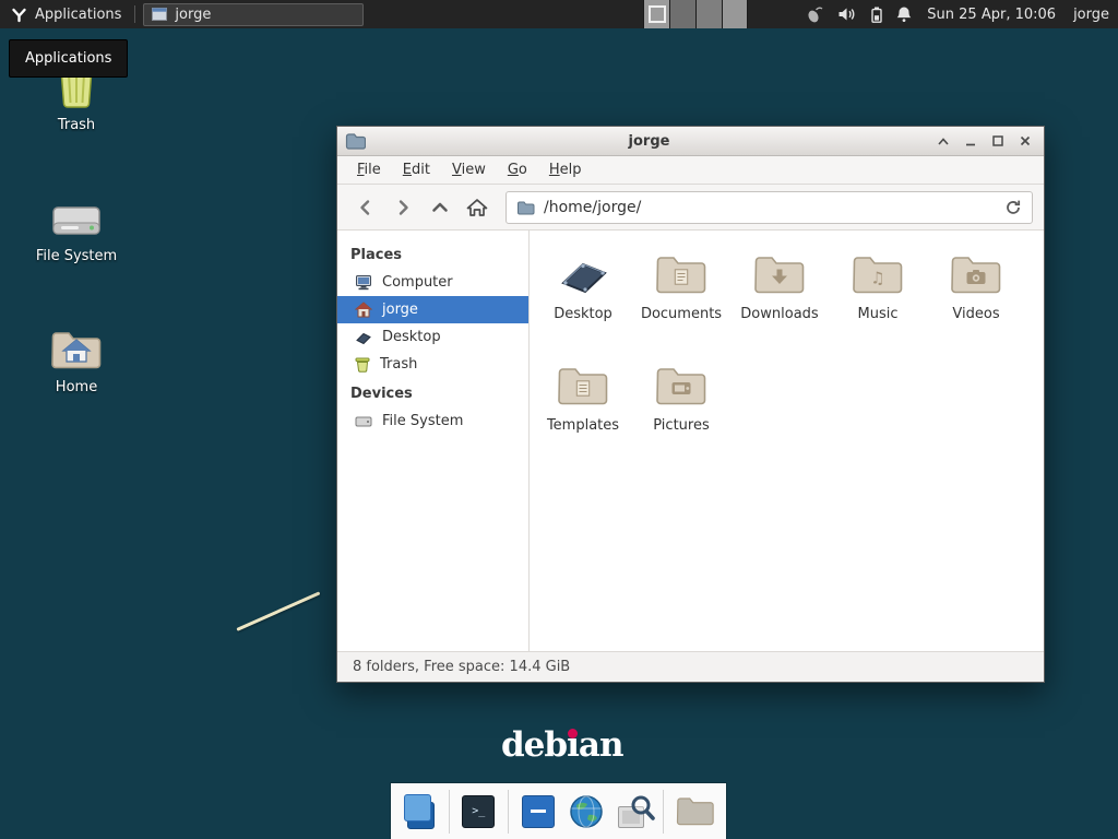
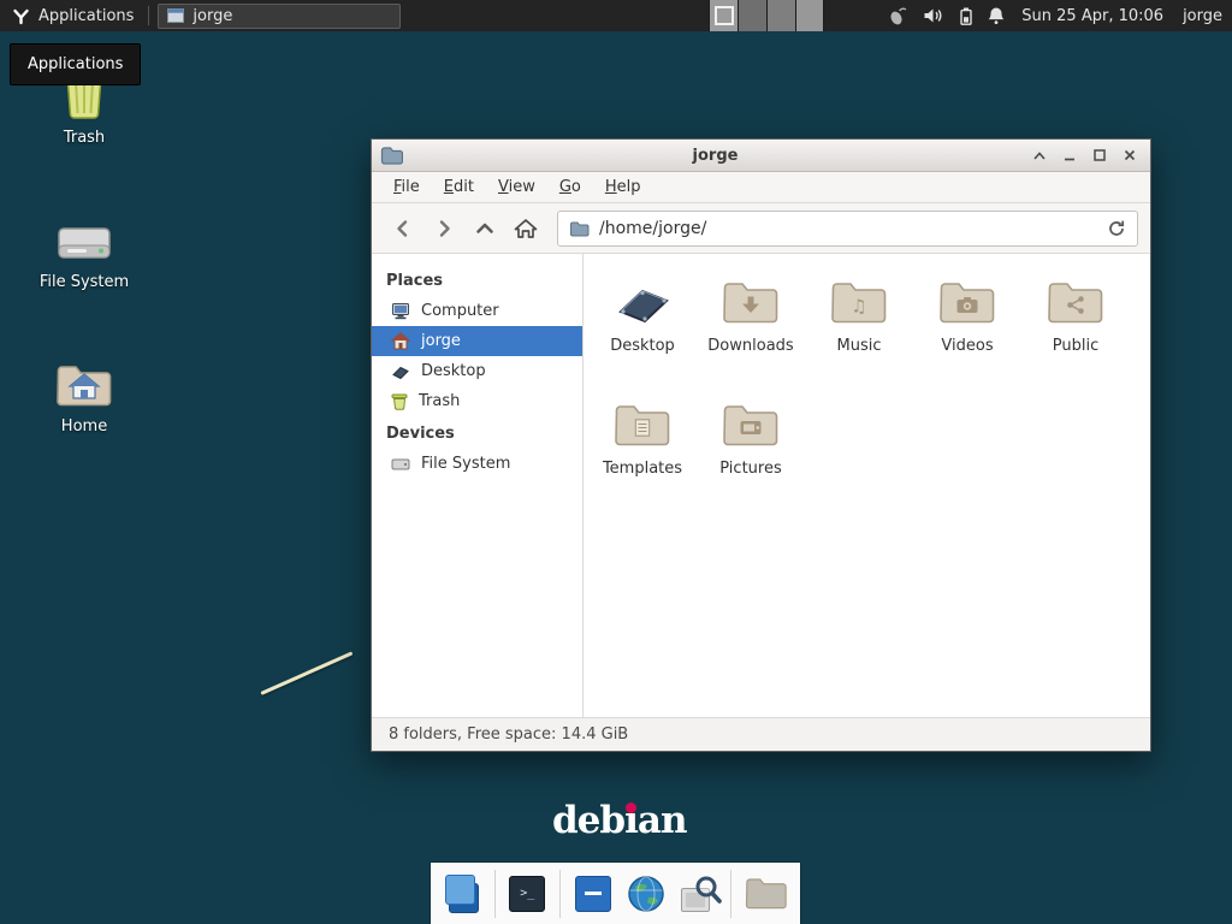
  Applications
  jorge
  Sun 25 Apr, 10:06
  jorge
  Applications
  Trash
  File System
  Home
  jorge
  File
  Edit
  View
  Go
  Help
  /home/jorge/
  Places
  Computer
  jorge
  Desktop
  Trash
  Devices
  File System
  Desktop
- Documents
  Downloads
  ♫
  Music
  Videos
+ Public
  Templates
  Pictures
  8 folders, Free space: 14.4 GiB
  debian
  >_
